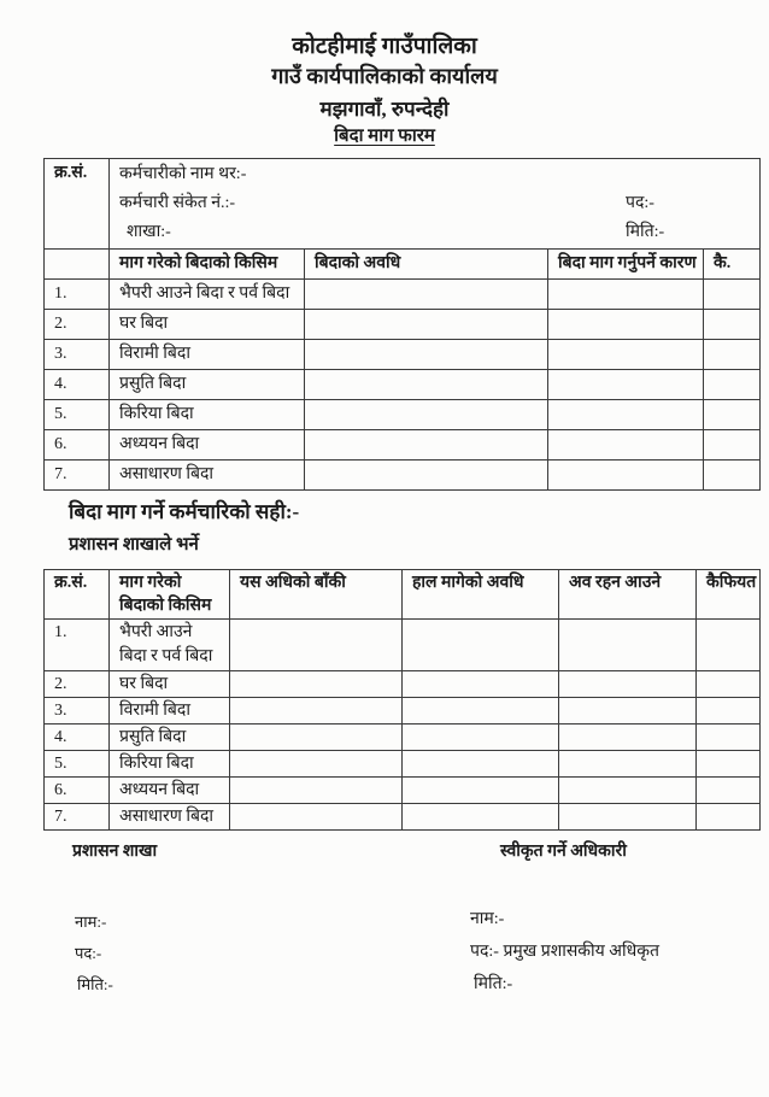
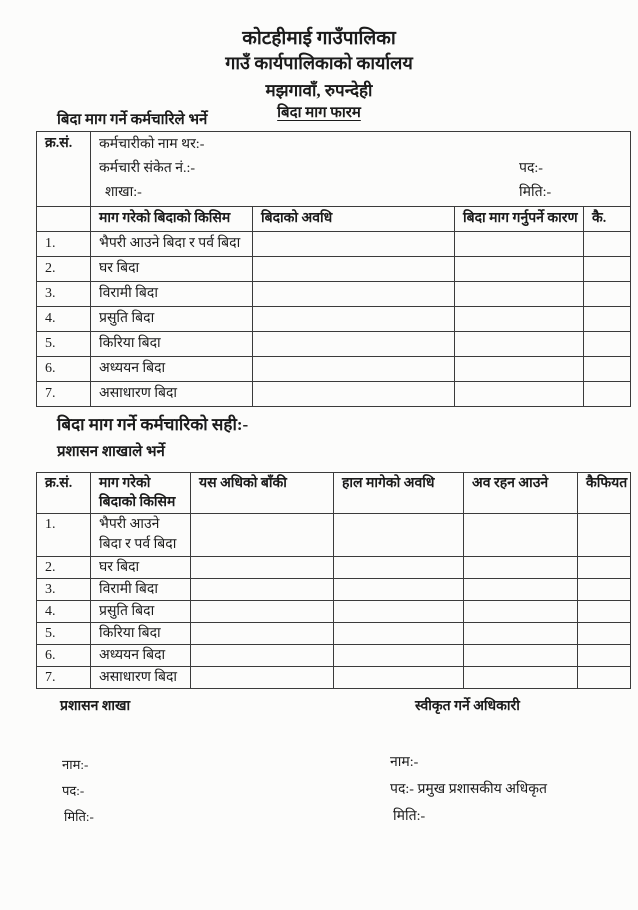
  कोटहीमाई गाउँपालिका
  गाउँ कार्यपालिकाको कार्यालय
  मझगावाँ, रुपन्देही
  बिदा माग फारम
+ बिदा माग गर्ने कर्मचारिले भर्ने
  क्र.सं.	कर्मचारीको नाम थर:- कर्मचारी संकेत नं.:- पद:- शाखा:- मिति:-
  	माग गरेको बिदाको किसिम	बिदाको अवधि	बिदा माग गर्नुपर्ने कारण	कै.
  1.	भैपरी आउने बिदा र पर्व बिदा
  2.	घर बिदा
  3.	विरामी बिदा
  4.	प्रसुति बिदा
  5.	किरिया बिदा
  6.	अध्ययन बिदा
  7.	असाधारण बिदा
  बिदा माग गर्ने कर्मचारिको सही:-
  प्रशासन शाखाले भर्ने
  क्र.सं.	माग गरेको बिदाको किसिम	यस अधिको बाँकी	हाल मागेको अवधि	अव रहन आउने	कैफियत
  1.	भैपरी आउने बिदा र पर्व बिदा
  2.	घर बिदा
  3.	विरामी बिदा
  4.	प्रसुति बिदा
  5.	किरिया बिदा
  6.	अध्ययन बिदा
  7.	असाधारण बिदा
  प्रशासन शाखा
  स्वीकृत गर्ने अधिकारी
  नाम:-
  पद:-
  मिति:-
  नाम:-
  पद:- प्रमुख प्रशासकीय अधिकृत
  मिति:-
